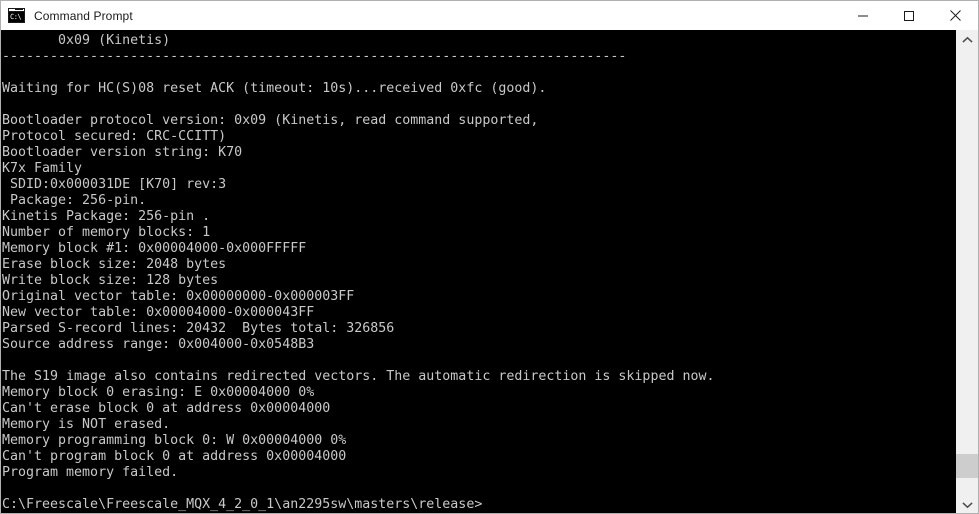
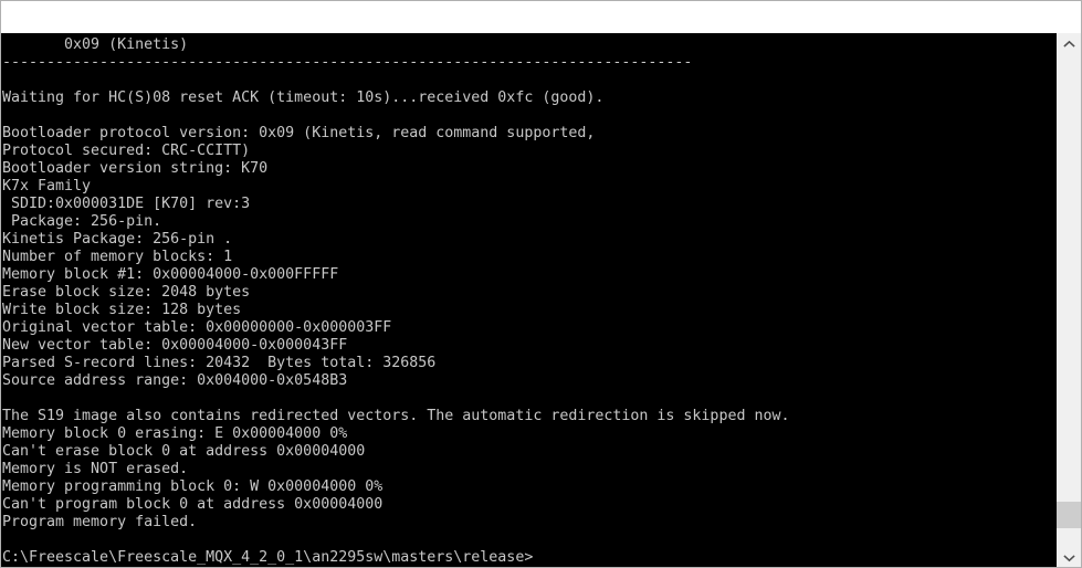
- C:\
- Command Prompt
  0x09 (Kinetis)
  ------------------------------------------------------------------------------
  Waiting for HC(S)08 reset ACK (timeout: 10s)...received 0xfc (good).
  Bootloader protocol version: 0x09 (Kinetis, read command supported,
  Protocol secured: CRC-CCITT)
  Bootloader version string: K70
  K7x Family
  SDID:0x000031DE [K70] rev:3
  Package: 256-pin.
  Kinetis Package: 256-pin .
  Number of memory blocks: 1
  Memory block #1: 0x00004000-0x000FFFFF
  Erase block size: 2048 bytes
  Write block size: 128 bytes
  Original vector table: 0x00000000-0x000003FF
  New vector table: 0x00004000-0x000043FF
  Parsed S-record lines: 20432 Bytes total: 326856
  Source address range: 0x004000-0x0548B3
  The S19 image also contains redirected vectors. The automatic redirection is skipped now.
  Memory block 0 erasing: E 0x00004000 0%
  Can't erase block 0 at address 0x00004000
  Memory is NOT erased.
  Memory programming block 0: W 0x00004000 0%
  Can't program block 0 at address 0x00004000
  Program memory failed.
  C:\Freescale\Freescale_MQX_4_2_0_1\an2295sw\masters\release>
